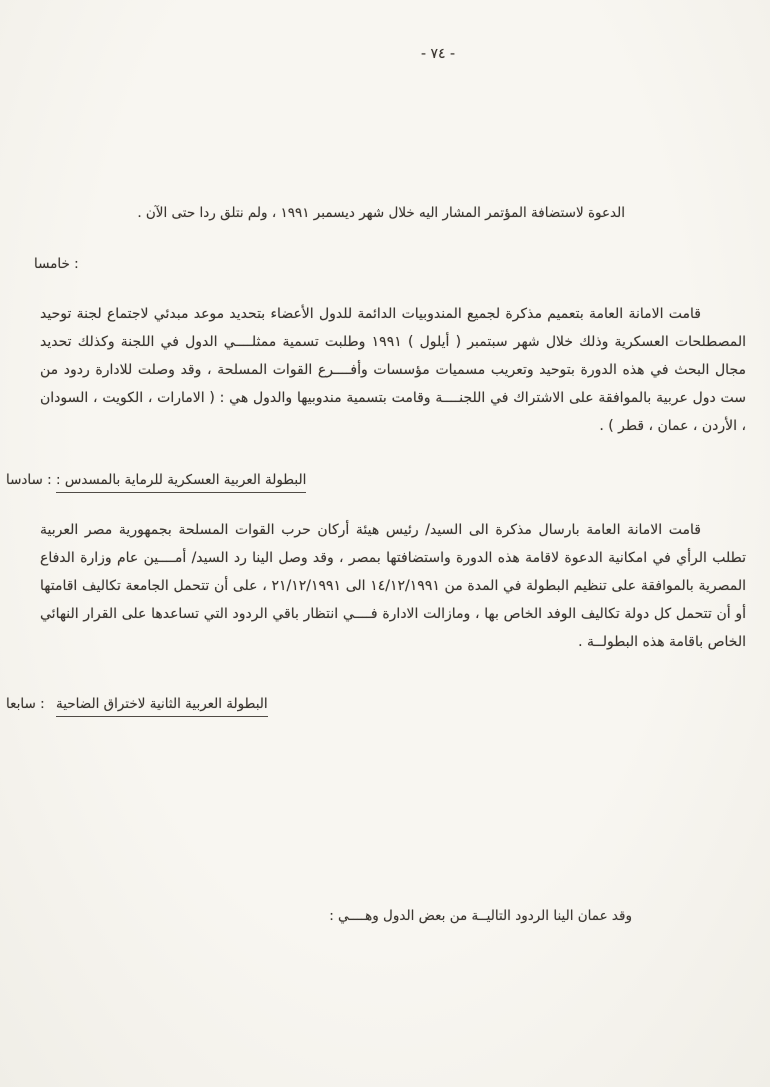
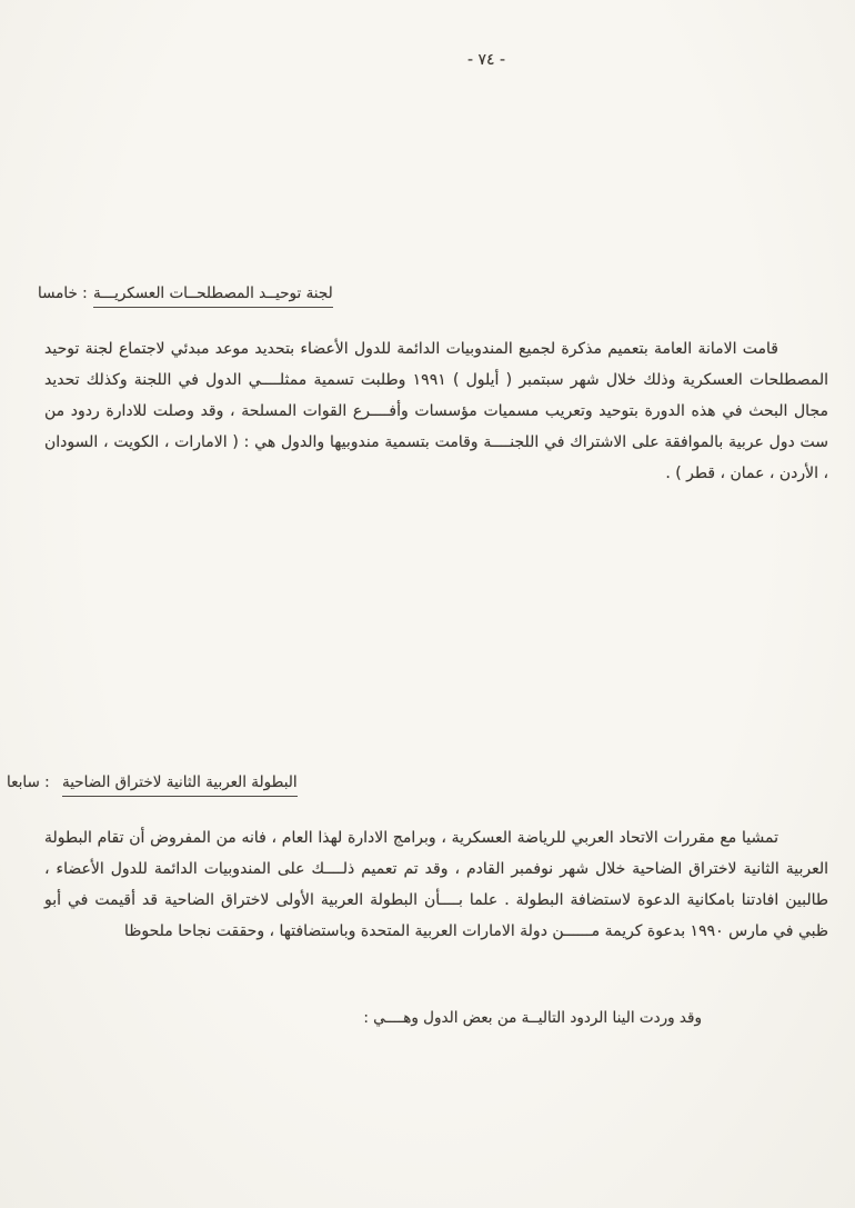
  - ٧٤ -
- الدعوة لاستضافة المؤتمر المشار اليه خلال شهر ديسمبر ١٩٩١ ، ولم نتلق ردا حتى الآن .
  خامسا :
+ لجنة توحيــد المصطلحــات العسكريـــة
  قامت الامانة العامة بتعميم مذكرة لجميع المندوبيات الدائمة للدول الأعضاء بتحديد موعد مبدئي لاجتماع لجنة توحيد المصطلحات العسكرية وذلك خلال شهر سبتمبر ( أيلول ) ١٩٩١ وطلبت تسمية ممثلــــي الدول في اللجنة وكذلك تحديد مجال البحث في هذه الدورة بتوحيد وتعريب مسميات مؤسسات وأفــــرع القوات المسلحة ، وقد وصلت للادارة ردود من ست دول عربية بالموافقة على الاشتراك في اللجنــــة وقامت بتسمية مندوبيها والدول هي : ( الامارات ، الكويت ، السودان ، الأردن ، عمان ، قطر ) .
- سادسا :
- البطولة العربية العسكرية للرماية بالمسدس :
- قامت الامانة العامة بارسال مذكرة الى السيد/ رئيس هيئة أركان حرب القوات المسلحة بجمهورية مصر العربية تطلب الرأي في امكانية الدعوة لاقامة هذه الدورة واستضافتها بمصر ، وقد وصل الينا رد السيد/ أمــــين عام وزارة الدفاع المصرية بالموافقة على تنظيم البطولة في المدة من ١٤/١٢/١٩٩١ الى ٢١/١٢/١٩٩١ ، على أن تتحمل الجامعة تكاليف اقامتها أو أن تتحمل كل دولة تكاليف الوفد الخاص بها ، ومازالت الادارة فــــي انتظار باقي الردود التي تساعدها على القرار النهائي الخاص باقامة هذه البطولــة .
  سابعا :
  البطولة العربية الثانية لاختراق الضاحية
+ تمشيا مع مقررات الاتحاد العربي للرياضة العسكرية ، وبرامج الادارة لهذا العام ، فانه من المفروض أن تقام البطولة العربية الثانية لاختراق الضاحية خلال شهر نوفمبر القادم ، وقد تم تعميم ذلــــك على المندوبيات الدائمة للدول الأعضاء ، طالبين افادتنا بامكانية الدعوة لاستضافة البطولة . علما بــــأن البطولة العربية الأولى لاختراق الضاحية قد أقيمت في أبو ظبي في مارس ١٩٩٠ بدعوة كريمة مــــــن دولة الامارات العربية المتحدة وباستضافتها ، وحققت نجاحا ملحوظا
- وقد عمان الينا الردود التاليــة من بعض الدول وهــــي :
+ وقد وردت الينا الردود التاليــة من بعض الدول وهــــي :
